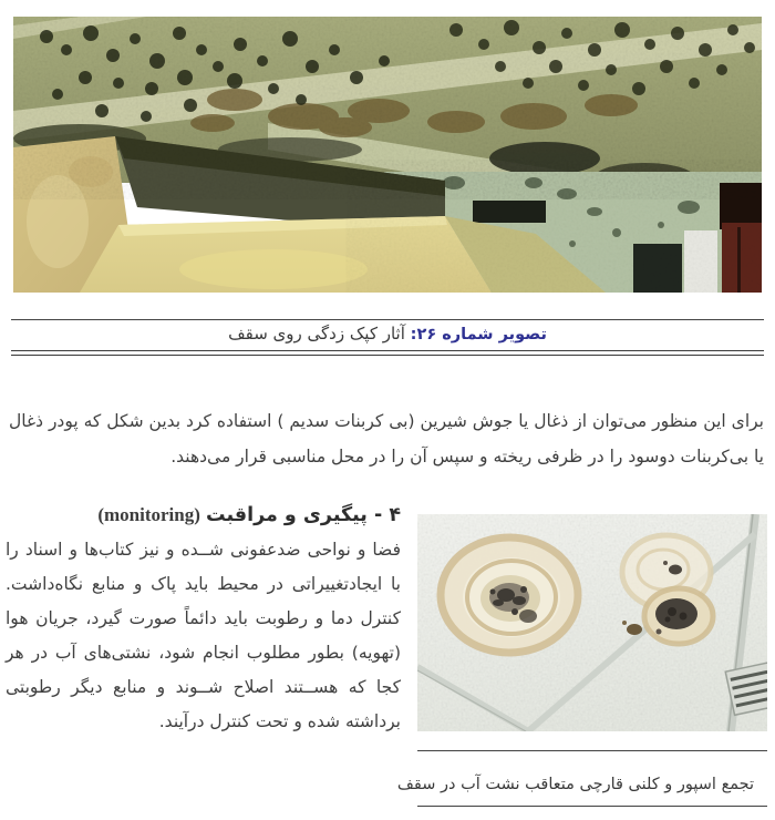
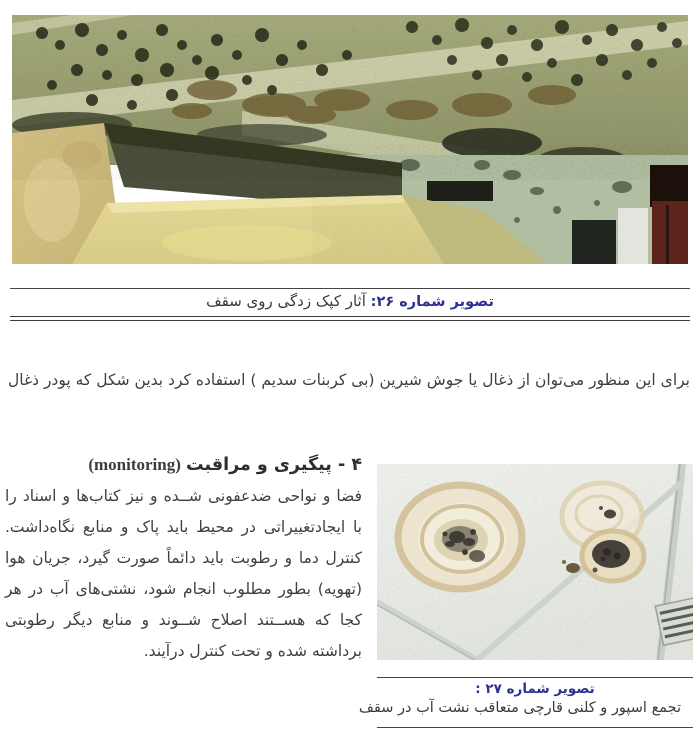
  تصویر شماره ۲۶: آثار کپک زدگی روی سقف
  برای این منظور می‌توان از ذغال یا جوش شیرین (بی کربنات سدیم ) استفاده کرد بدین شکل که پودر ذغال
- یا بی‌کربنات دوسود را در ظرفی ریخته و سپس آن را در محل مناسبی قرار می‌دهند.
  ۴ - پیگیری و مراقبت (monitoring)
  فضا و نواحی ضدعفونی شــده و نیز کتاب‌ها و اسناد را
  با ایجادتغییراتی در محیط باید پاک و منابع نگاه‌داشت.
  کنترل دما و رطوبت باید دائماً صورت گیرد، جریان هوا
  (تهویه) بطور مطلوب انجام شود، نشتی‌های آب در هر
  کجا که هســتند اصلاح شــوند و منابع دیگر رطوبتی
  برداشته شده و تحت کنترل درآیند.
+ تصویر شماره ۲۷ :
  تجمع اسپور و کلنی قارچی متعاقب نشت آب در سقف
